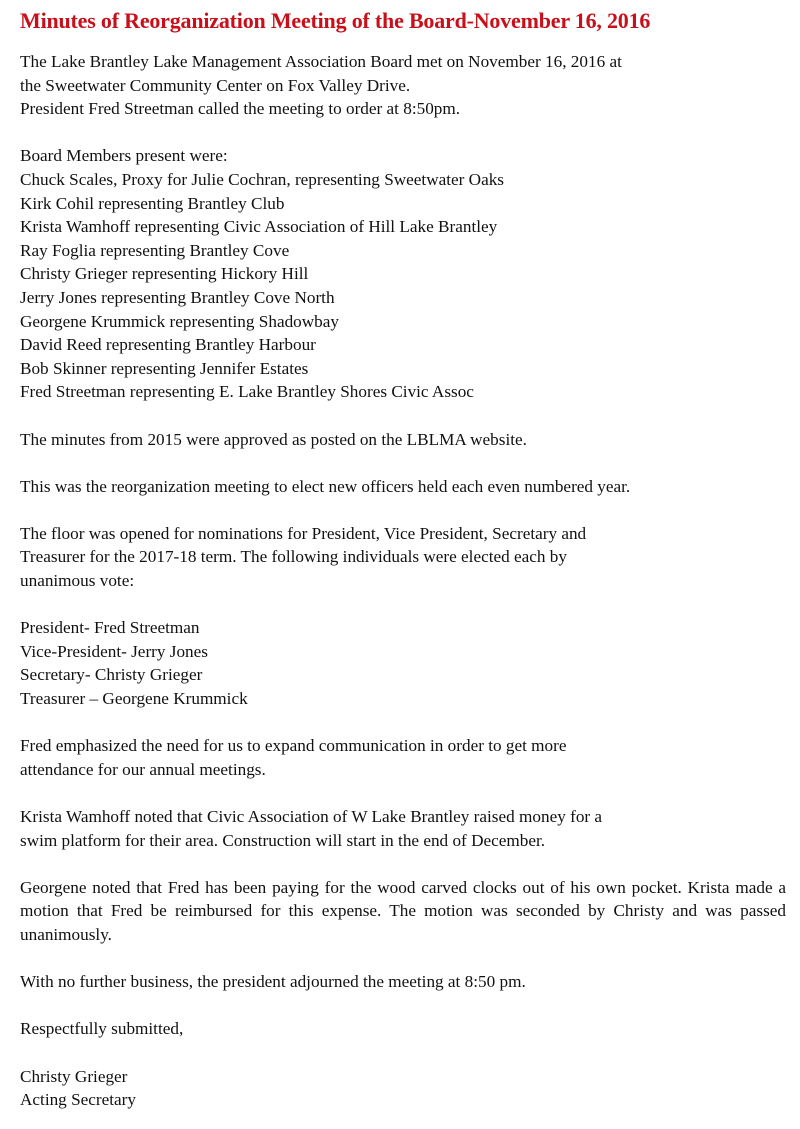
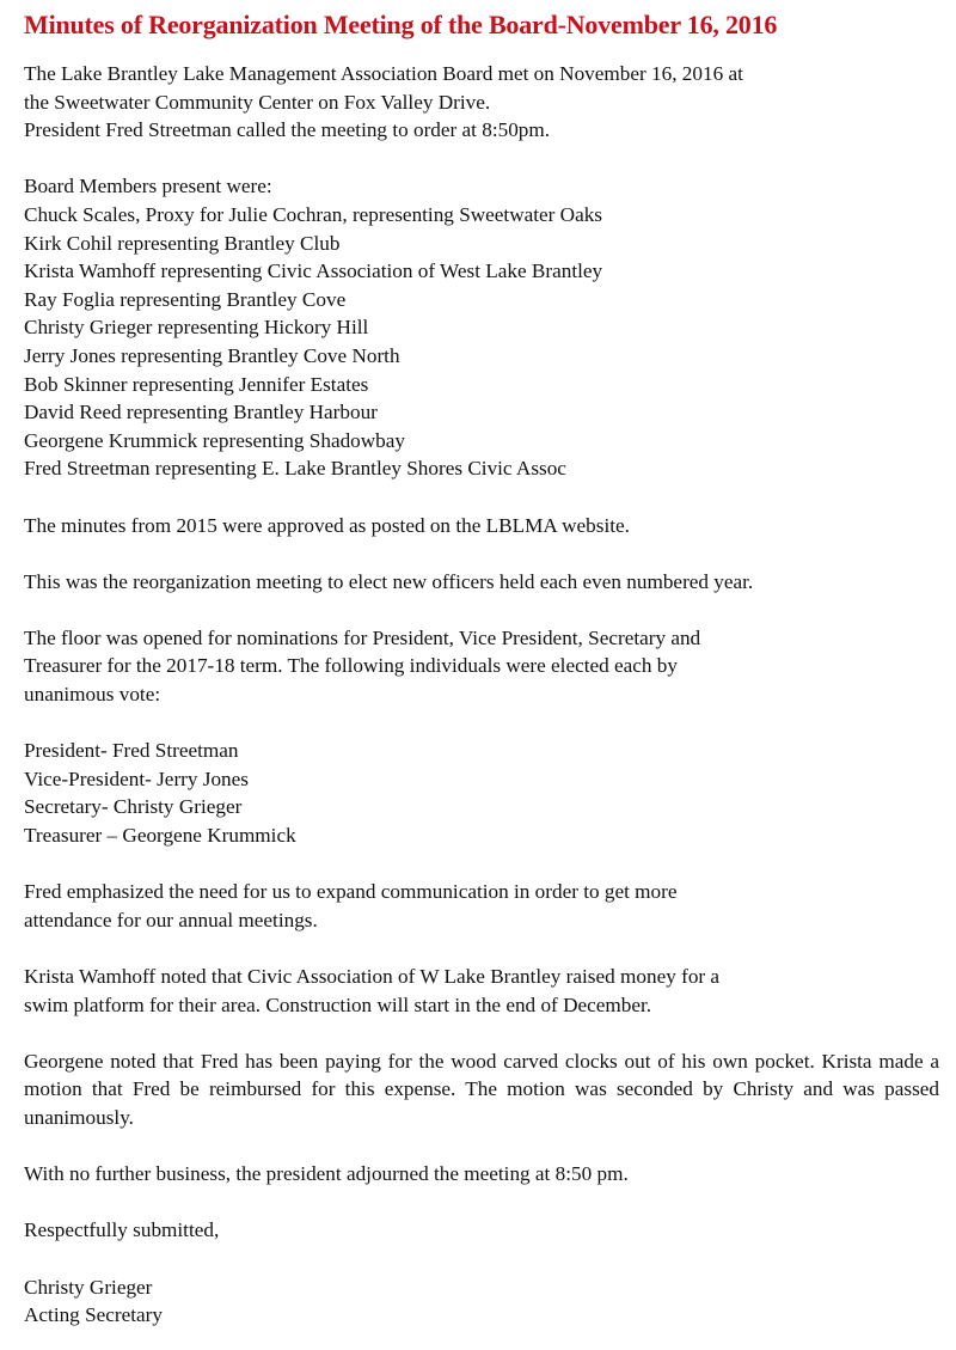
  Minutes of Reorganization Meeting of the Board-November 16, 2016
  The Lake Brantley Lake Management Association Board met on November 16, 2016 at
  the Sweetwater Community Center on Fox Valley Drive.
  President Fred Streetman called the meeting to order at 8:50pm.
  Board Members present were:
  Chuck Scales, Proxy for Julie Cochran, representing Sweetwater Oaks
  Kirk Cohil representing Brantley Club
- Krista Wamhoff representing Civic Association of Hill Lake Brantley
+ Krista Wamhoff representing Civic Association of West Lake Brantley
  Ray Foglia representing Brantley Cove
  Christy Grieger representing Hickory Hill
  Jerry Jones representing Brantley Cove North
- Georgene Krummick representing Shadowbay
+ Bob Skinner representing Jennifer Estates
  David Reed representing Brantley Harbour
- Bob Skinner representing Jennifer Estates
+ Georgene Krummick representing Shadowbay
  Fred Streetman representing E. Lake Brantley Shores Civic Assoc
  The minutes from 2015 were approved as posted on the LBLMA website.
  This was the reorganization meeting to elect new officers held each even numbered year.
  The floor was opened for nominations for President, Vice President, Secretary and
  Treasurer for the 2017-18 term. The following individuals were elected each by
  unanimous vote:
  President- Fred Streetman
  Vice-President- Jerry Jones
  Secretary- Christy Grieger
  Treasurer – Georgene Krummick
  Fred emphasized the need for us to expand communication in order to get more
  attendance for our annual meetings.
  Krista Wamhoff noted that Civic Association of W Lake Brantley raised money for a
  swim platform for their area. Construction will start in the end of December.
  Georgene noted that Fred has been paying for the wood carved clocks out of his own pocket. Krista made a motion that Fred be reimbursed for this expense. The motion was seconded by Christy and was passed unanimously.
  With no further business, the president adjourned the meeting at 8:50 pm.
  Respectfully submitted,
  Christy Grieger
  Acting Secretary
